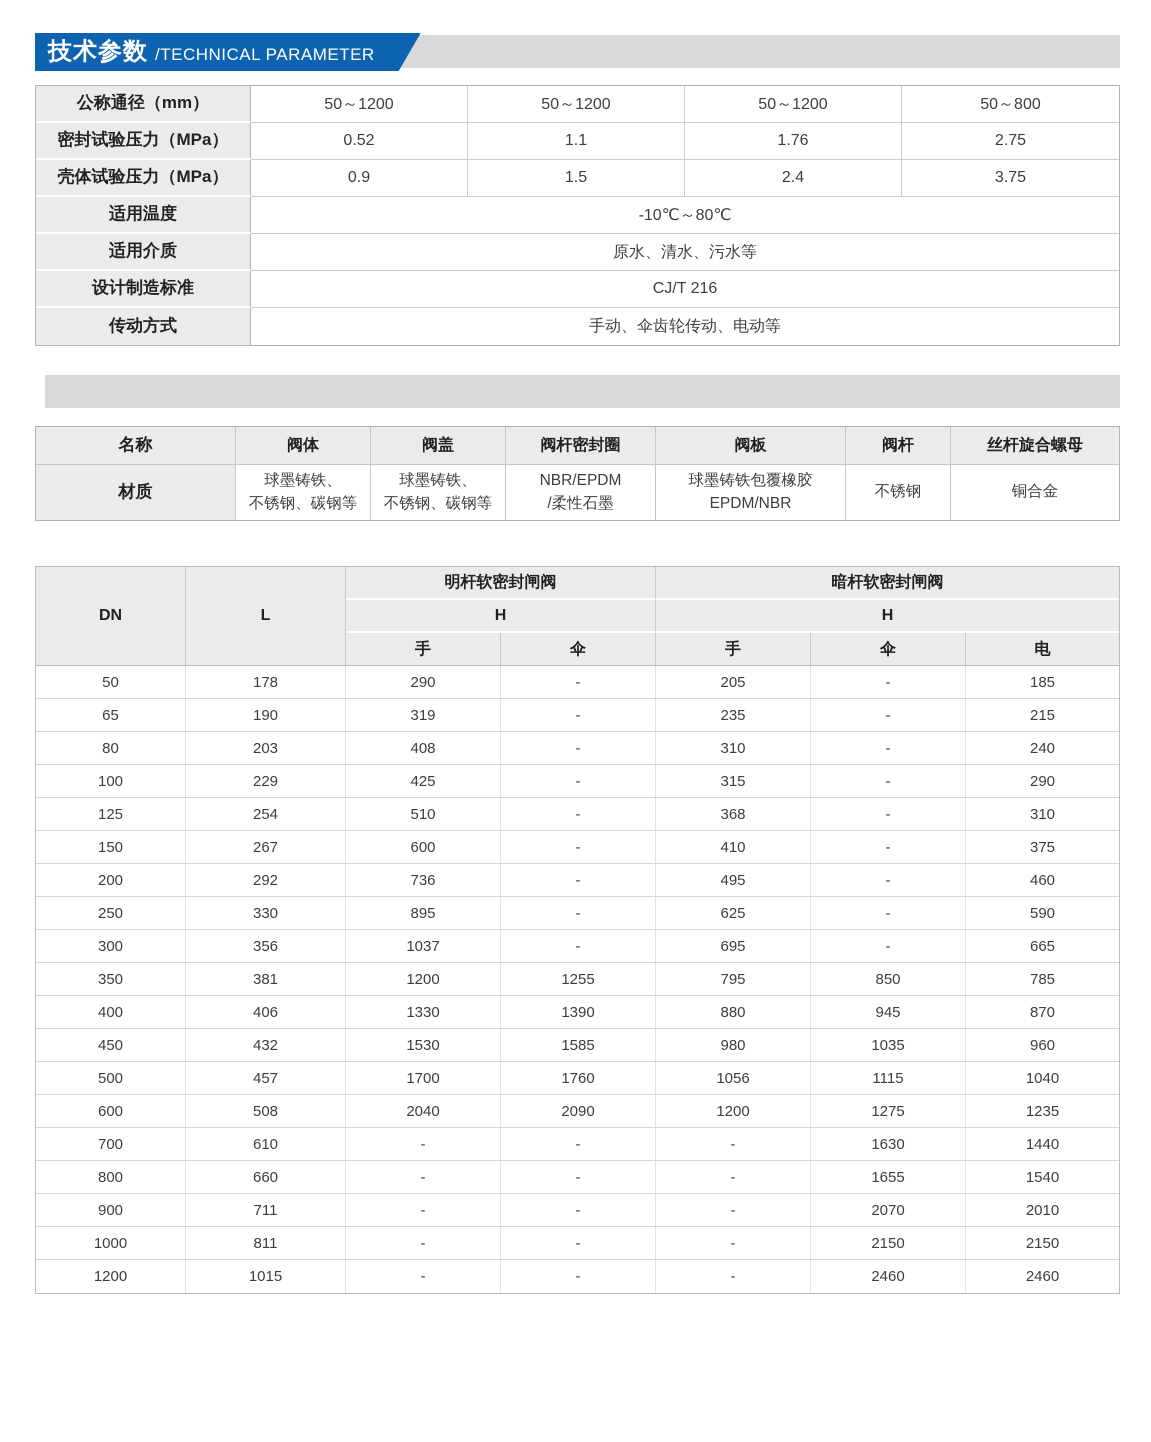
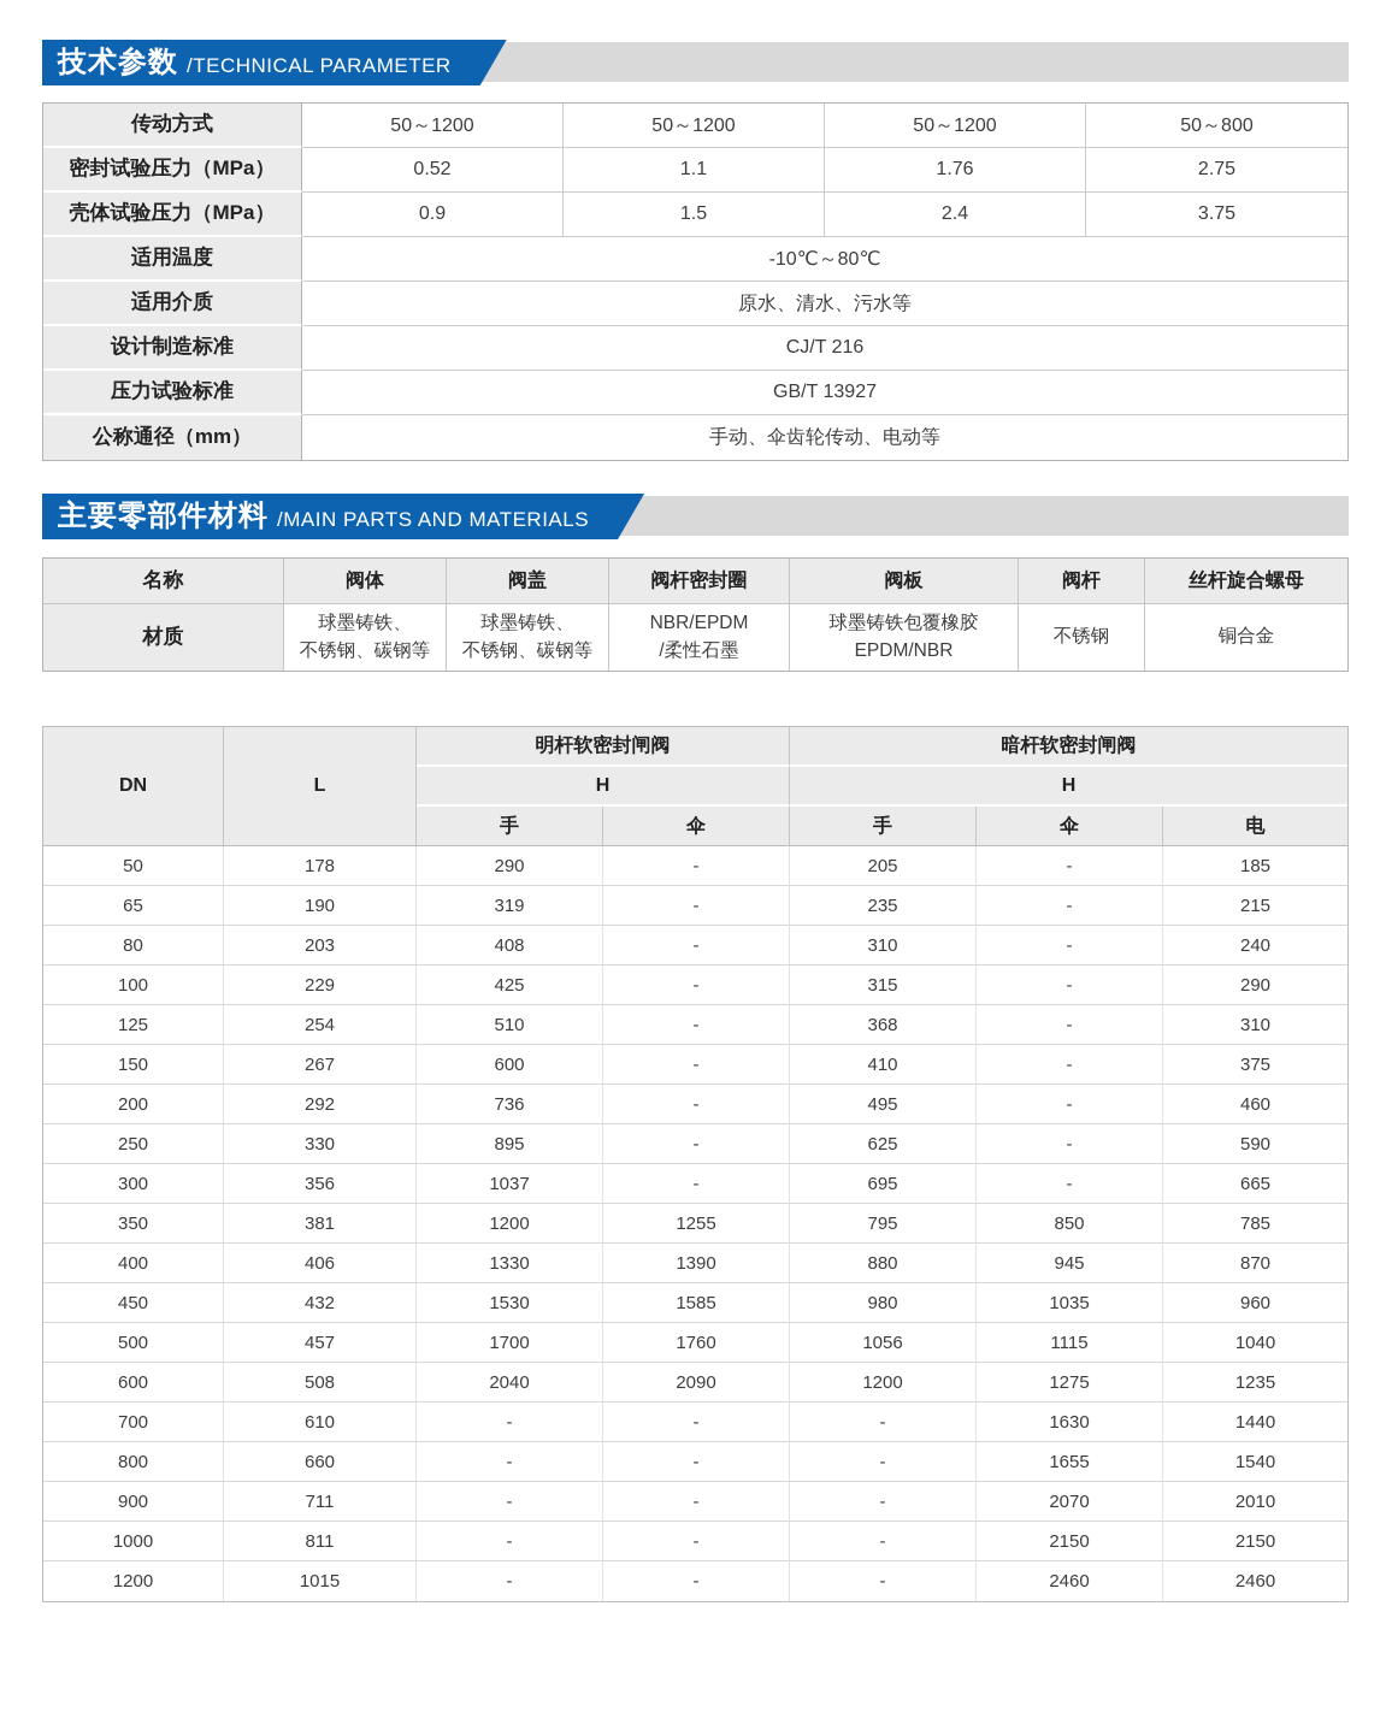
  技术参数
  /TECHNICAL PARAMETER
- 公称通径（mm）	50～1200	50～1200	50～1200	50～800
+ 传动方式	50～1200	50～1200	50～1200	50～800
  密封试验压力（MPa）	0.52	1.1	1.76	2.75
  壳体试验压力（MPa）	0.9	1.5	2.4	3.75
  适用温度	-10℃～80℃
  适用介质	原水、清水、污水等
  设计制造标准	CJ/T 216
+ 压力试验标准	GB/T 13927
- 传动方式	手动、伞齿轮传动、电动等
+ 公称通径（mm）	手动、伞齿轮传动、电动等
+ 主要零部件材料
+ /MAIN PARTS AND MATERIALS
  名称	阀体	阀盖	阀杆密封圈	阀板	阀杆	丝杆旋合螺母
  材质	球墨铸铁、 不锈钢、碳钢等	球墨铸铁、 不锈钢、碳钢等	NBR/EPDM /柔性石墨	球墨铸铁包覆橡胶 EPDM/NBR	不锈钢	铜合金
  DN	L	明杆软密封闸阀	暗杆软密封闸阀
  H	H
  手	伞	手	伞	电
  50	178	290	-	205	-	185
  65	190	319	-	235	-	215
  80	203	408	-	310	-	240
  100	229	425	-	315	-	290
  125	254	510	-	368	-	310
  150	267	600	-	410	-	375
  200	292	736	-	495	-	460
  250	330	895	-	625	-	590
  300	356	1037	-	695	-	665
  350	381	1200	1255	795	850	785
  400	406	1330	1390	880	945	870
  450	432	1530	1585	980	1035	960
  500	457	1700	1760	1056	1115	1040
  600	508	2040	2090	1200	1275	1235
  700	610	-	-	-	1630	1440
  800	660	-	-	-	1655	1540
  900	711	-	-	-	2070	2010
  1000	811	-	-	-	2150	2150
  1200	1015	-	-	-	2460	2460
